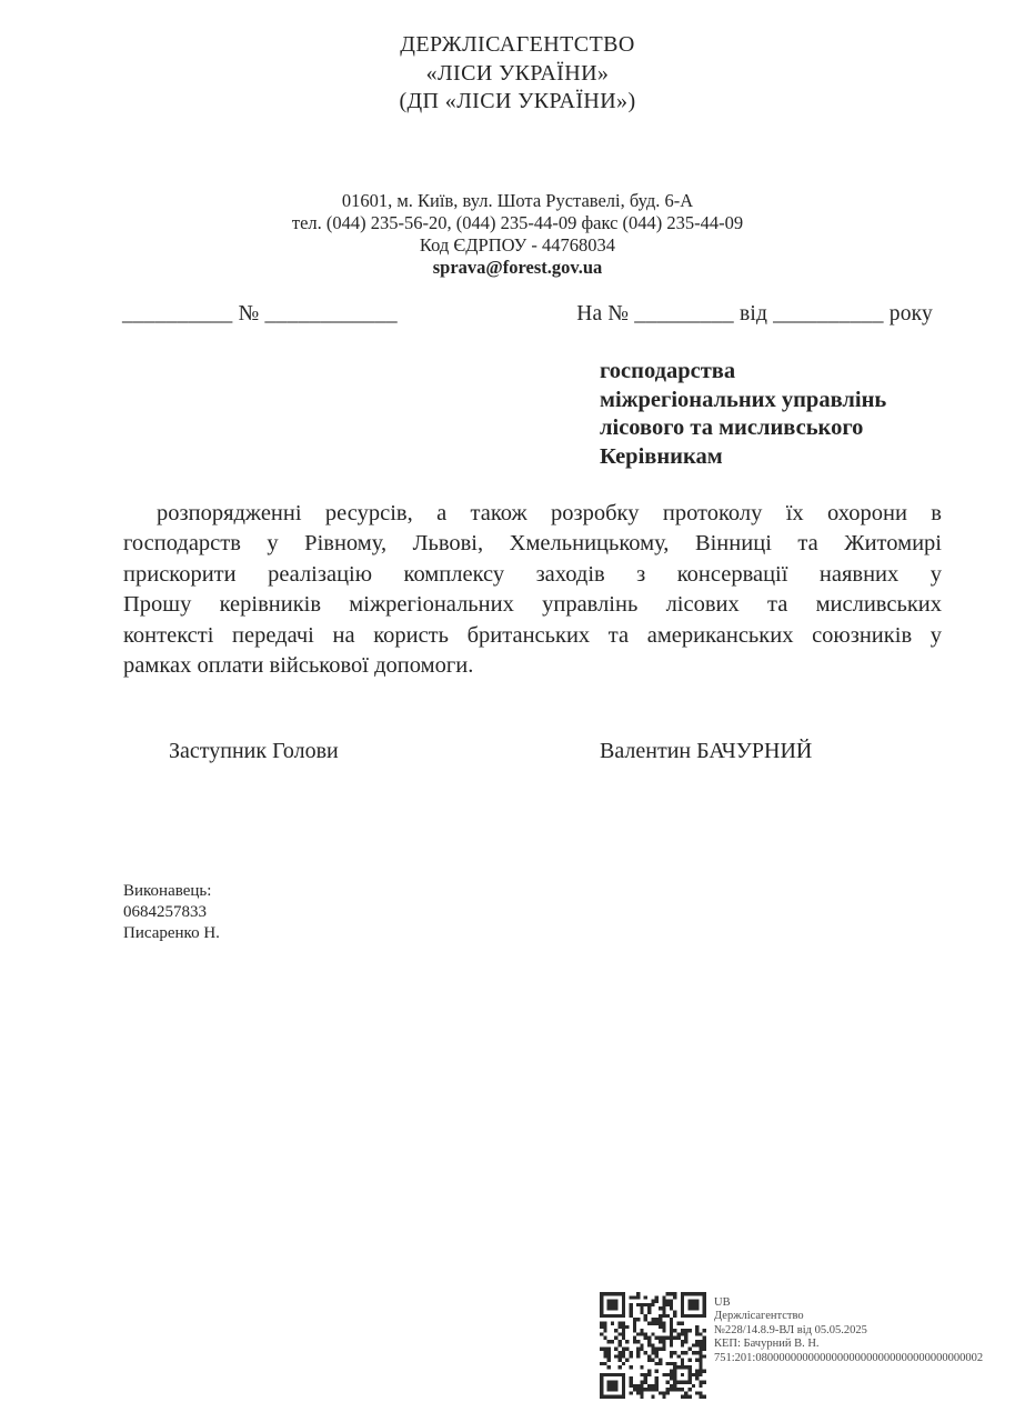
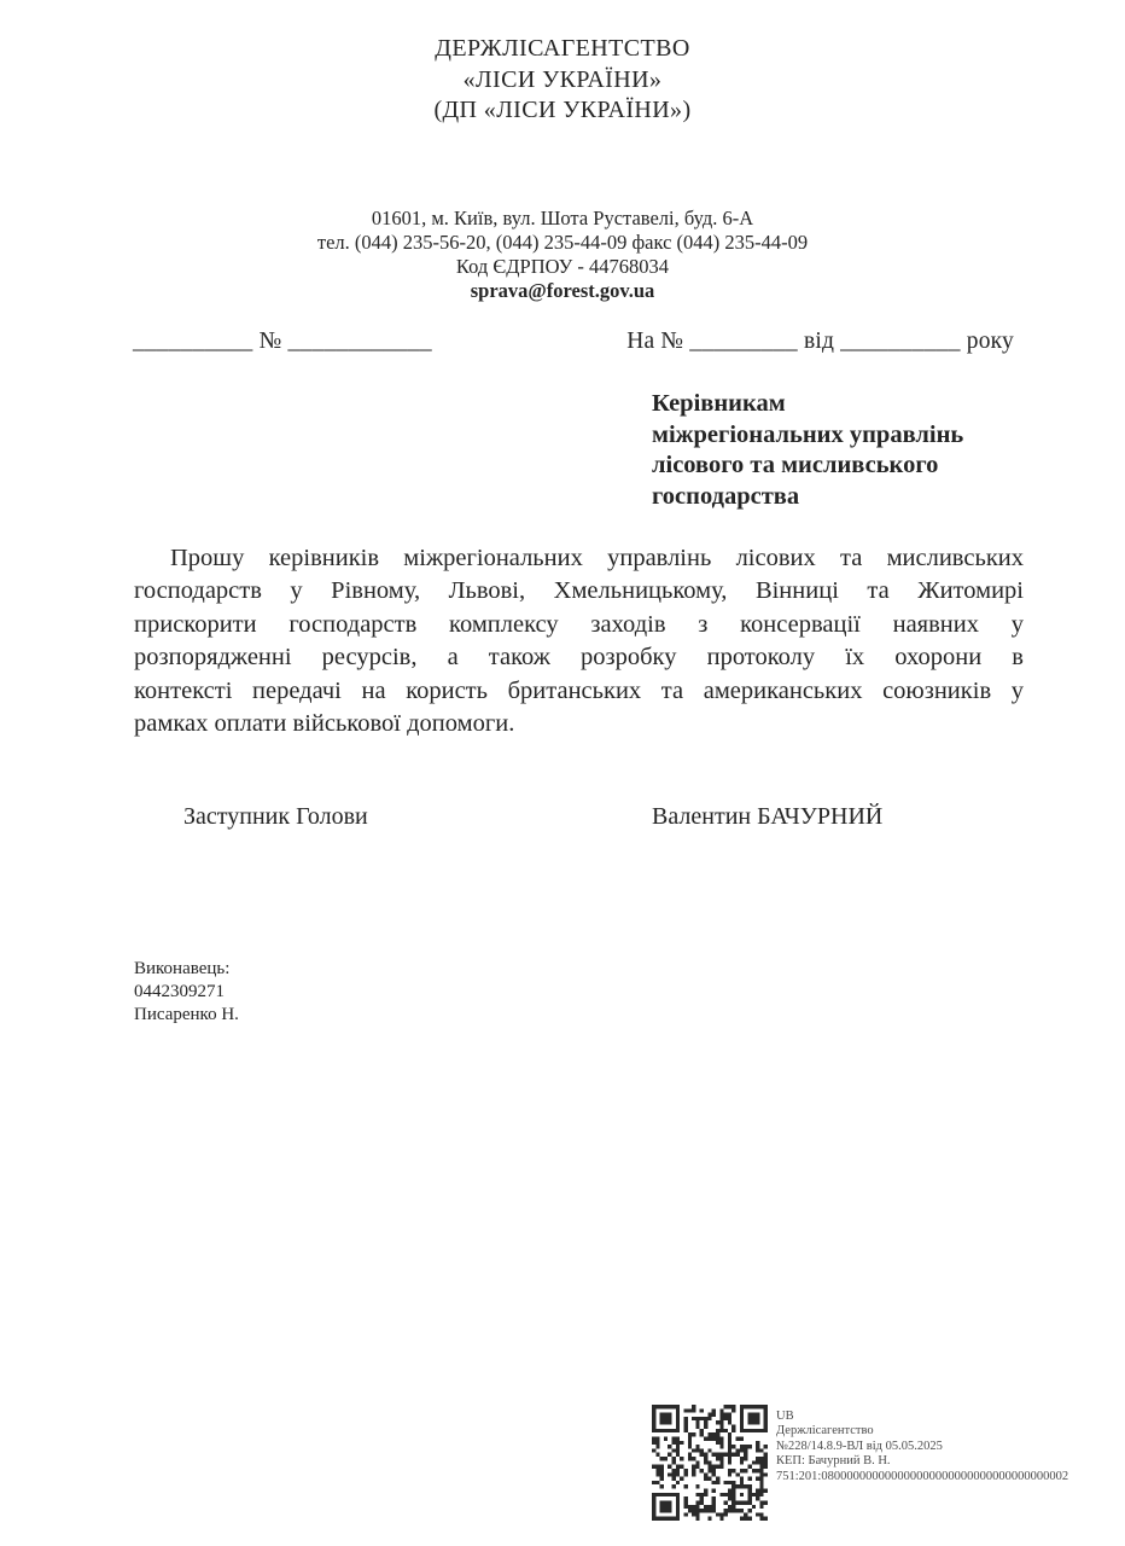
  ДЕРЖЛІСАГЕНТСТВО
  «ЛІСИ УКРАЇНИ»
  (ДП «ЛІСИ УКРАЇНИ»)
  01601, м. Київ, вул. Шота Руставелі, буд. 6-А
  тел. (044) 235-56-20, (044) 235-44-09 факс (044) 235-44-09
  Код ЄДРПОУ - 44768034
  sprava@forest.gov.ua
  __________ № ____________
  На № _________ від __________ року
- господарства
+ Керівникам
  міжрегіональних управлінь
  лісового та мисливського
- Керівникам
+ господарства
- розпорядженні ресурсів, а також розробку протоколу їх охорони в
+ Прошу керівників міжрегіональних управлінь лісових та мисливських
  господарств у Рівному, Львові, Хмельницькому, Вінниці та Житомирі
- прискорити реалізацію комплексу заходів з консервації наявних у
+ прискорити господарств комплексу заходів з консервації наявних у
- Прошу керівників міжрегіональних управлінь лісових та мисливських
+ розпорядженні ресурсів, а також розробку протоколу їх охорони в
  контексті передачі на користь британських та американських союзників у
  рамках оплати військової допомоги.
  Заступник Голови
  Валентин БАЧУРНИЙ
  Виконавець:
- 0684257833
+ 0442309271
  Писаренко Н.
  UB
  Держлісагентство
  №228/14.8.9-ВЛ від 05.05.2025
  КЕП: Бачурний В. Н.
  751:201:080000000000000000000000000000000000002
